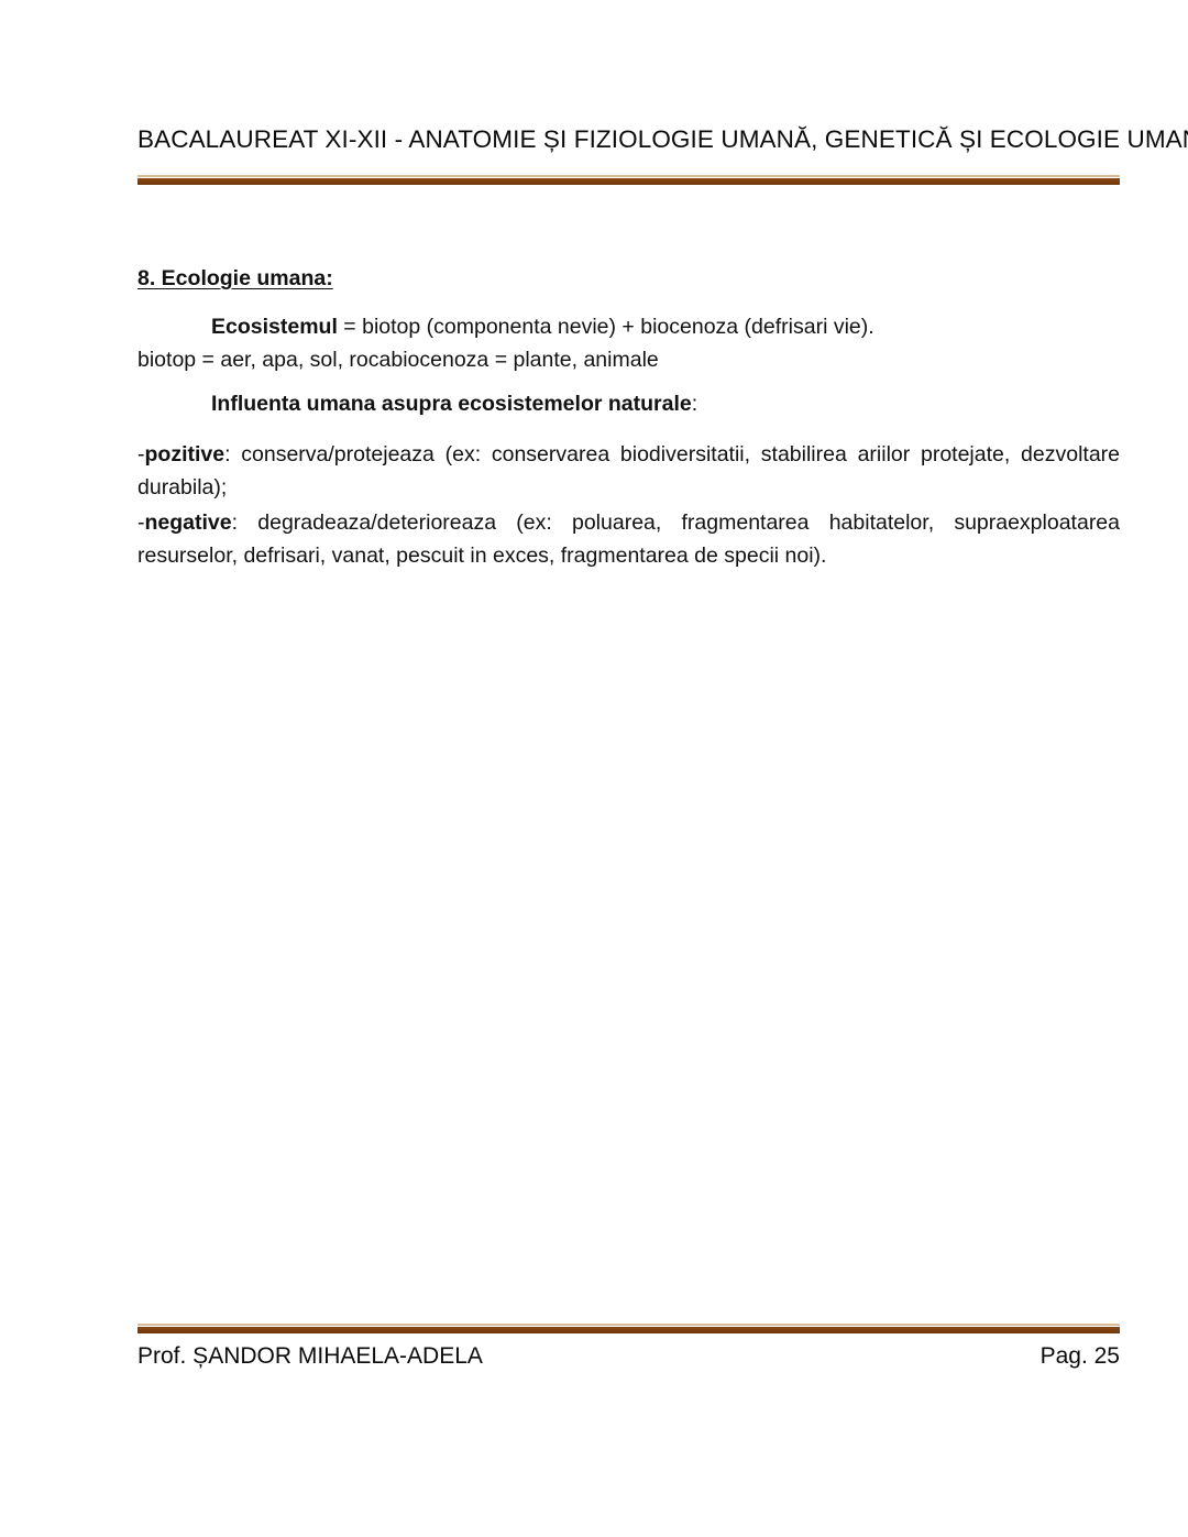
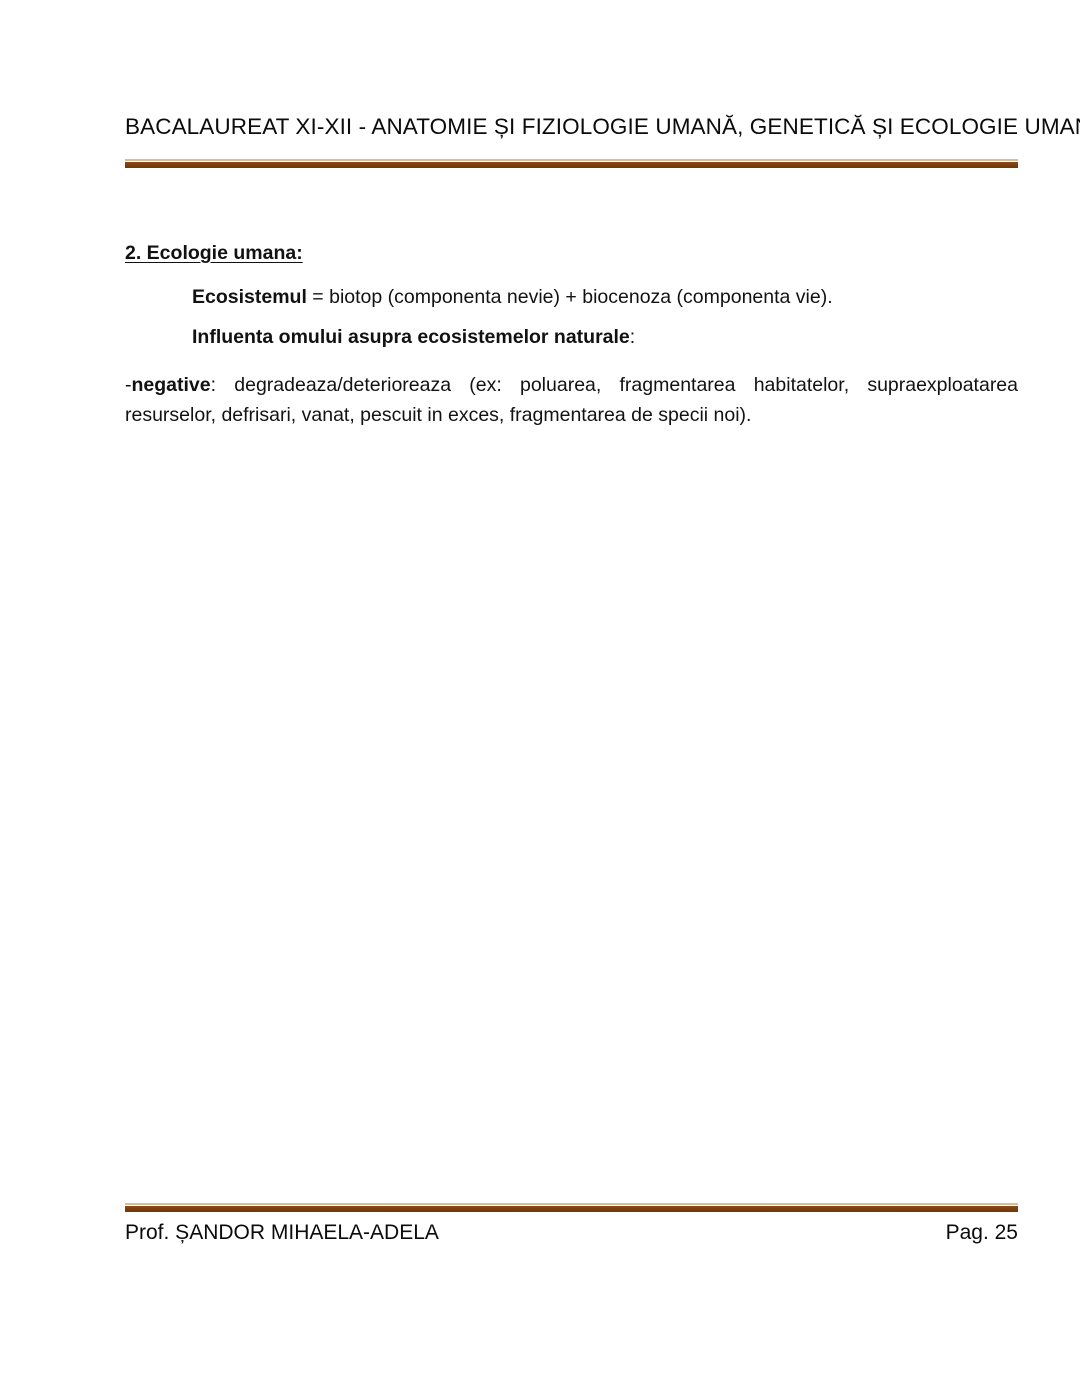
  BACALAUREAT XI-XII - ANATOMIE ȘI FIZIOLOGIE UMANĂ, GENETICĂ ȘI ECOLOGIE UMA
- 8. Ecologie umana:
+ 2. Ecologie umana:
- Ecosistemul = biotop (componenta nevie) + biocenoza (defrisari vie).
+ Ecosistemul = biotop (componenta nevie) + biocenoza (componenta vie).
- biotop = aer, apa, sol, roca
- biocenoza = plante, animale
- Influenta umana asupra ecosistemelor naturale:
+ Influenta omului asupra ecosistemelor naturale:
- -pozitive: conserva/protejeaza (ex: conservarea biodiversitatii, stabilirea ariilor protejate, dezvoltare durabila);
  -negative: degradeaza/deterioreaza (ex: poluarea, fragmentarea habitatelor, supraexploatarea resurselor, defrisari, vanat, pescuit in exces, fragmentarea de specii noi).
  Prof. ȘANDOR MIHAELA-ADELA
  Pag. 25
